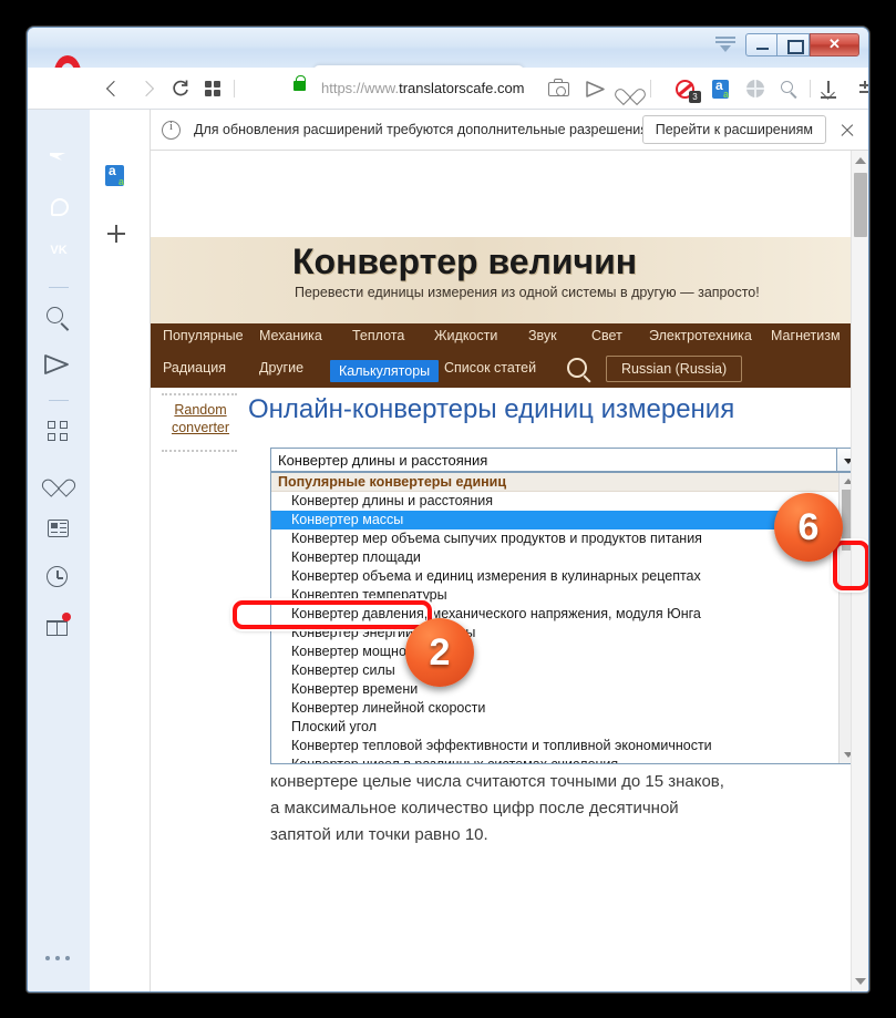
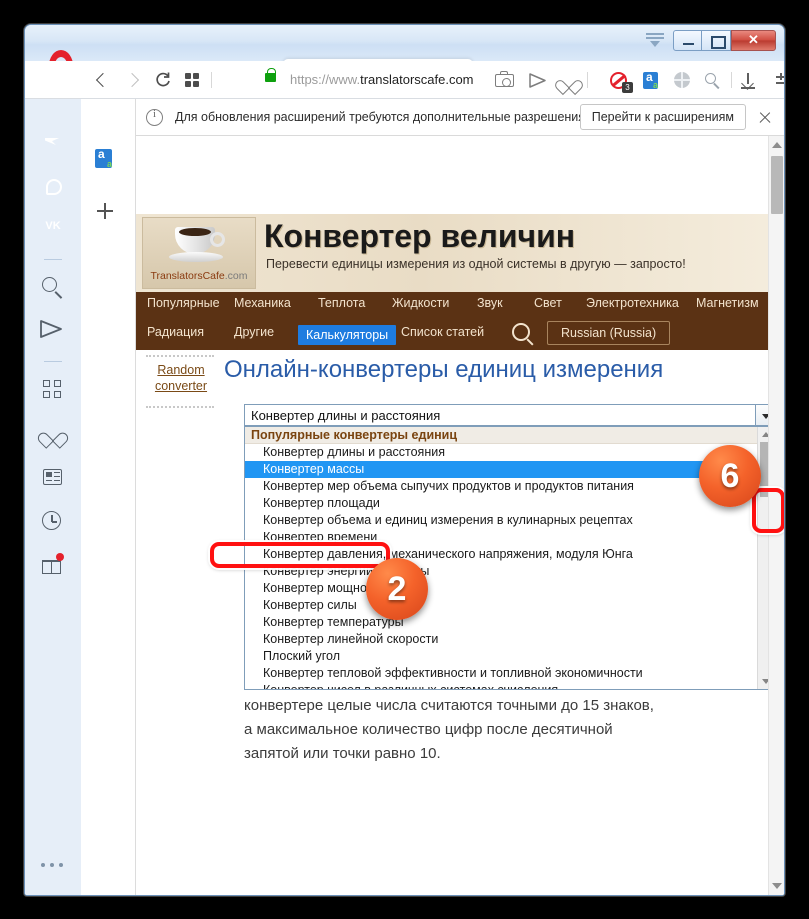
  https://www.translatorscafe.com
  3
  Для обновления расширений требуются дополнительные разрешени
  Перейти к расширениям
+ TranslatorsCafe.com
  Конвертер величин
  Перевести единицы измерения из одной системы в другую — запросто!
  Популярные
  Механика
  Теплота
  Жидкости
  Звук
  Свет
  Электротехника
  Магнетизм
  Радиация
  Другие
  Калькуляторы
  Список статей
  Russian (Russia)
  Random converter
  Онлайн-конвертеры единиц измерения
  Конвертер длины и расстояния
  Популярные конвертеры единиц
  Конвертер длины и расстояния
  Конвертер массы
  Конвертер мер объема сыпучих продуктов и продуктов питания
  Конвертер площади
  Конвертер объема и единиц измерения в кулинарных рецептах
- Конвертер температуры
+ Конвертер времени
  Конвертер давления, механического напряжения, модуля Юнга
  Конвертер энергииы
  Конвертер мощно
  Конвертер силы
- Конвертер времени
+ Конвертер температуры
  Конвертер линейной скорости
  Плоский угол
  Конвертер тепловой эффективности и топливной экономичности
  конвертере целые числа считаются точными до 15 знаков, а максимальное количество цифр после десятичной запятой или точки равно 10.
  6
  2
